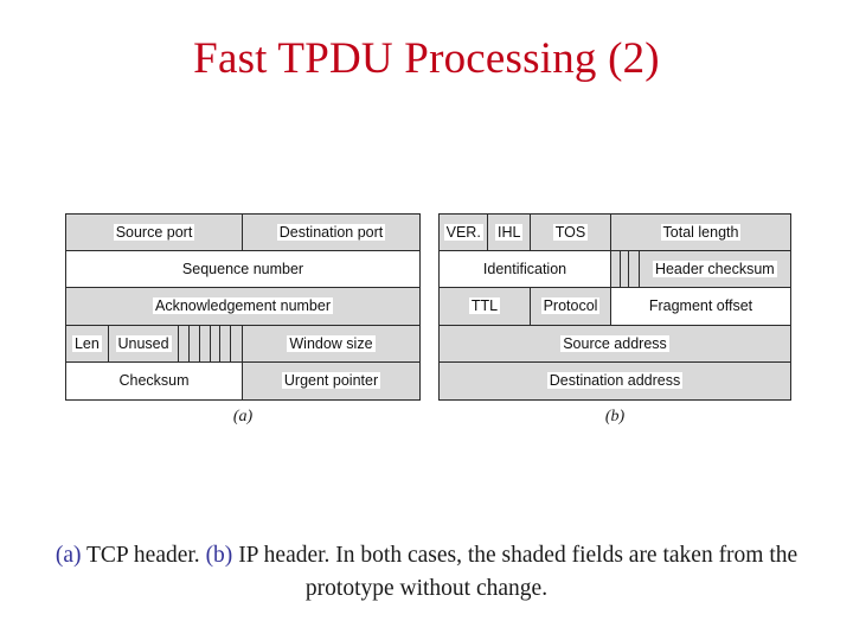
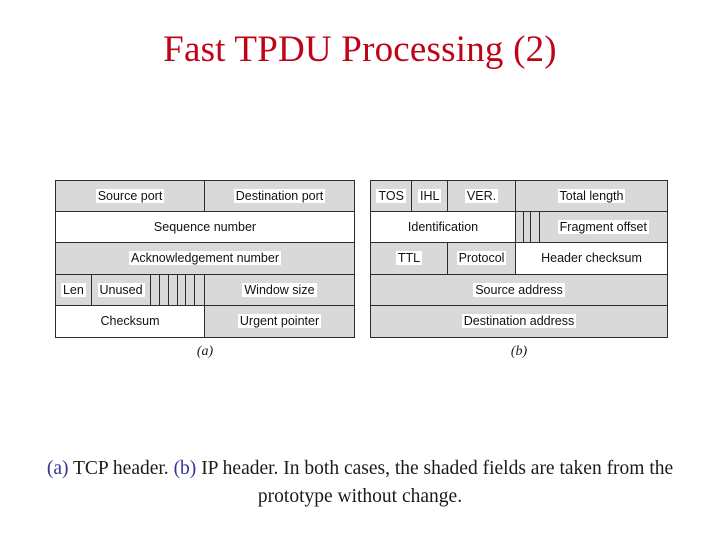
  Fast TPDU Processing (2)
  Source port
  Destination port
  Sequence number
  Acknowledgement number
  Len
  Unused
  Window size
  Checksum
  Urgent pointer
- VER.
+ TOS
  IHL
- TOS
+ VER.
  Total length
  Identification
- Header checksum
+ Fragment offset
  TTL
  Protocol
- Fragment offset
+ Header checksum
  Source address
  Destination address
  (a)
  (b)
  (a) TCP header. (b) IP header. In both cases, the shaded fields are taken from the prototype without change.
